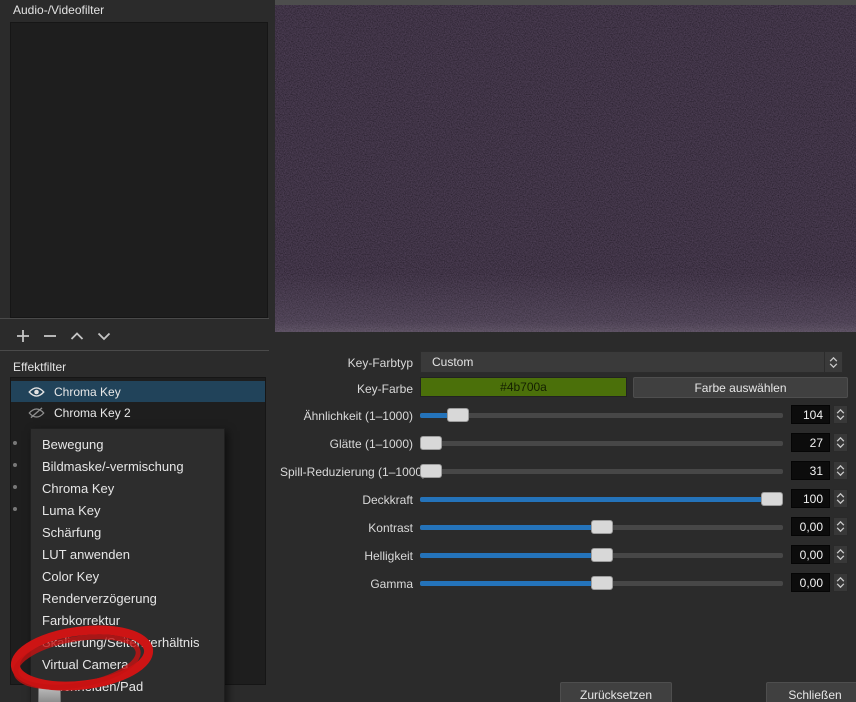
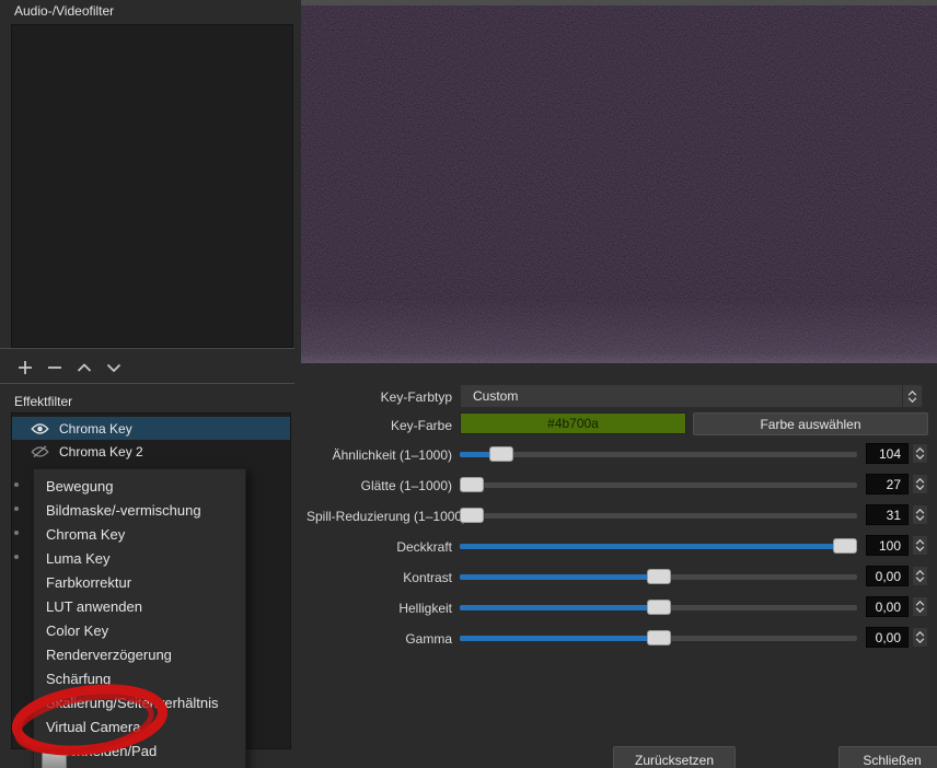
  Audio-/Videofilter
  Effektfilter
  Chroma Key
  Chroma Key 2
  Key-Farbtyp
  Custom
  Key-Farbe
  #4b700a
  Farbe auswählen
  Ähnlichkeit (1–1000)
  104
  Glätte (1–1000)
  27
  Spill-Reduzierung (1–1000
  31
  Deckkraft
  100
  Kontrast
  0,00
  Helligkeit
  0,00
  Gamma
  0,00
  Zurücksetzen
  Schließen
  Bewegung
  Bildmaske/-vermischung
  Chroma Key
  Luma Key
- Schärfung
+ Farbkorrektur
  LUT anwenden
  Color Key
  Renderverzögerung
- Farbkorrektur
+ Schärfung
  kalierung/Seiteerhältnis
  Virtual Camera
